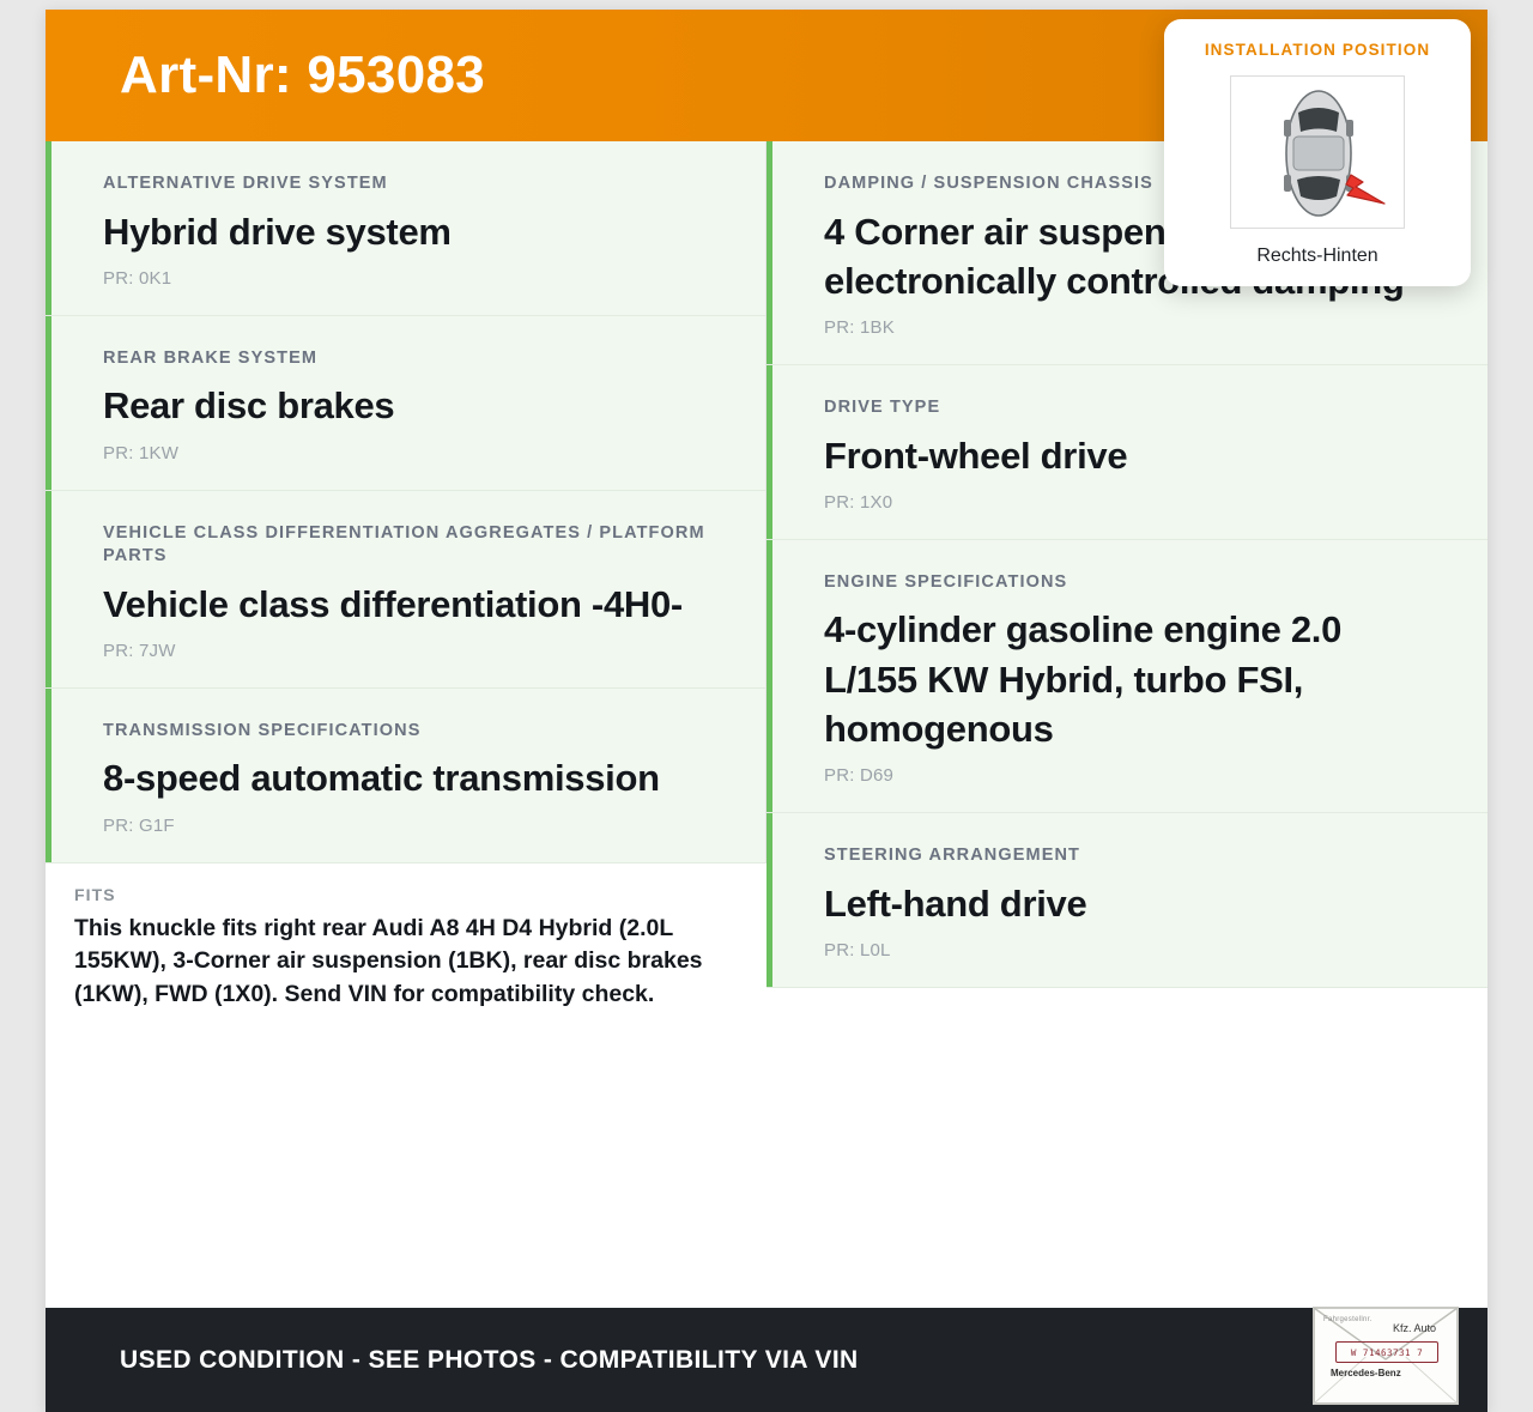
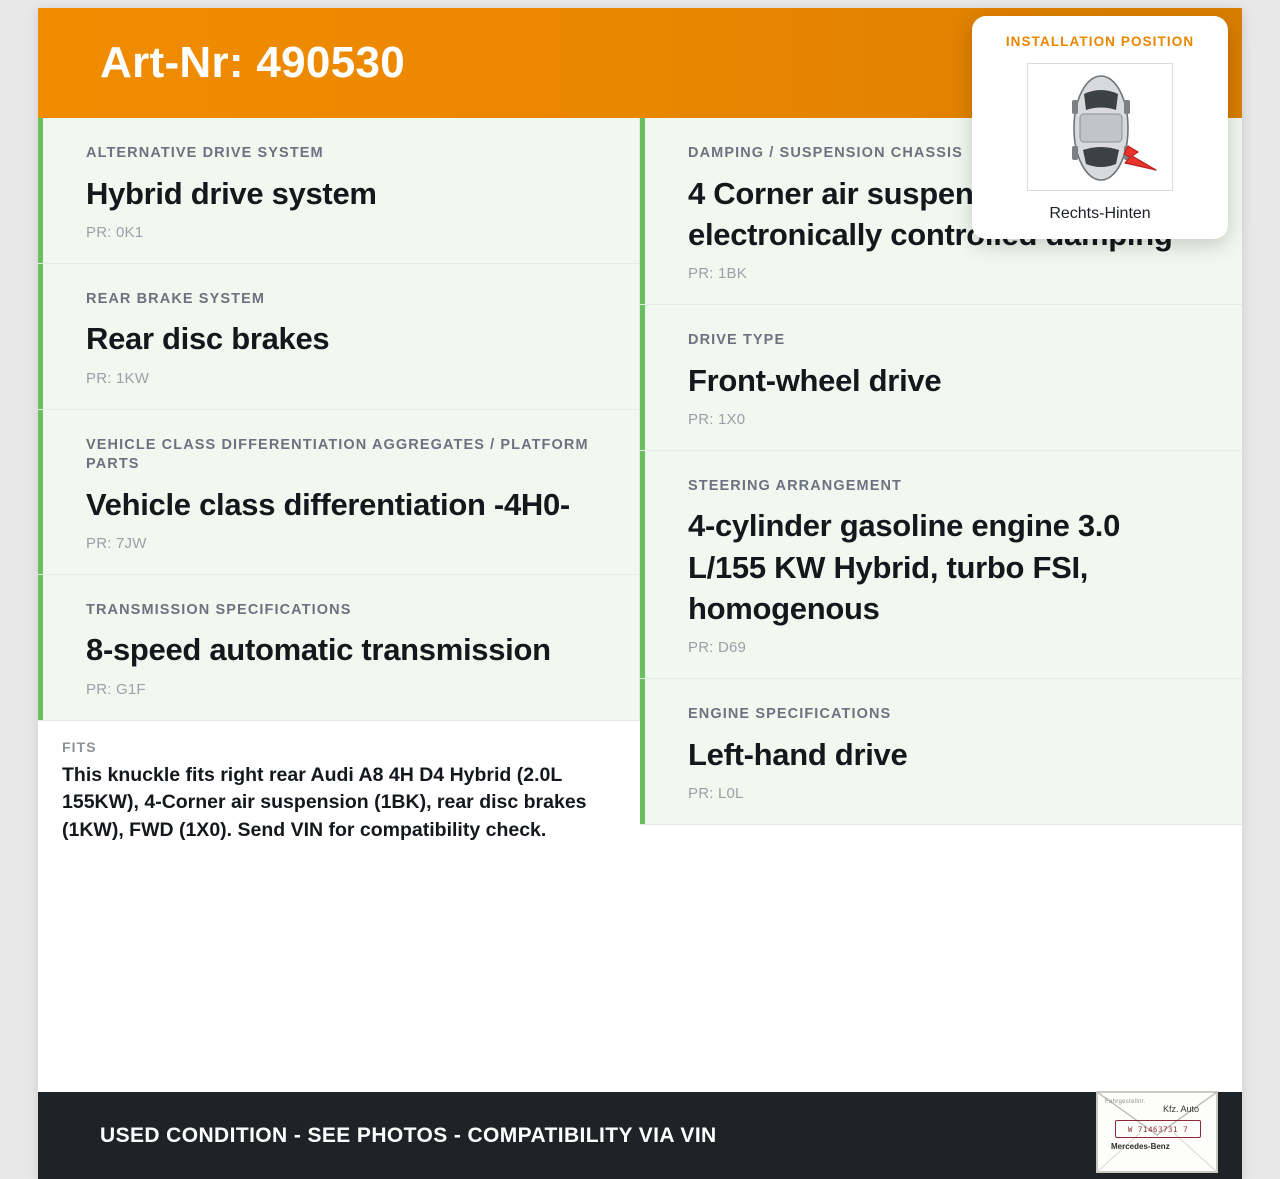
- Art-Nr: 953083
+ Art-Nr: 490530
  ALTERNATIVE DRIVE SYSTEM
  Hybrid drive system
  PR: 0K1
  REAR BRAKE SYSTEM
  Rear disc brakes
  PR: 1KW
  VEHICLE CLASS DIFFERENTIATION AGGREGATES / PLATFORM PARTS
  Vehicle class differentiation -4H0-
  PR: 7JW
  TRANSMISSION SPECIFICATIONS
  8-speed automatic transmission
  PR: G1F
  FITS
- This knuckle fits right rear Audi A8 4H D4 Hybrid (2.0L 155KW), 3-Corner air suspension (1BK), rear disc brakes (1KW), FWD (1X0). Send VIN for compatibility check.
+ This knuckle fits right rear Audi A8 4H D4 Hybrid (2.0L 155KW), 4-Corner air suspension (1BK), rear disc brakes (1KW), FWD (1X0). Send VIN for compatibility check.
  DAMPING / SUSPENSION CHASSIS
  PR: 1BK
  DRIVE TYPE
  Front-wheel drive
  PR: 1X0
- ENGINE SPECIFICATIONS
+ STEERING ARRANGEMENT
- 4-cylinder gasoline engine 2.0 L/155 KW Hybrid, turbo FSI, homogenous
+ 4-cylinder gasoline engine 3.0 L/155 KW Hybrid, turbo FSI, homogenous
  PR: D69
- STEERING ARRANGEMENT
+ ENGINE SPECIFICATIONS
  Left-hand drive
  PR: L0L
  USED CONDITION - SEE PHOTOS - COMPATIBILITY VIA VIN
  Kfz. Auto
  W 71463731 7
  Mercedes-Benz
  INSTALLATION POSITION
  Rechts-Hinten
